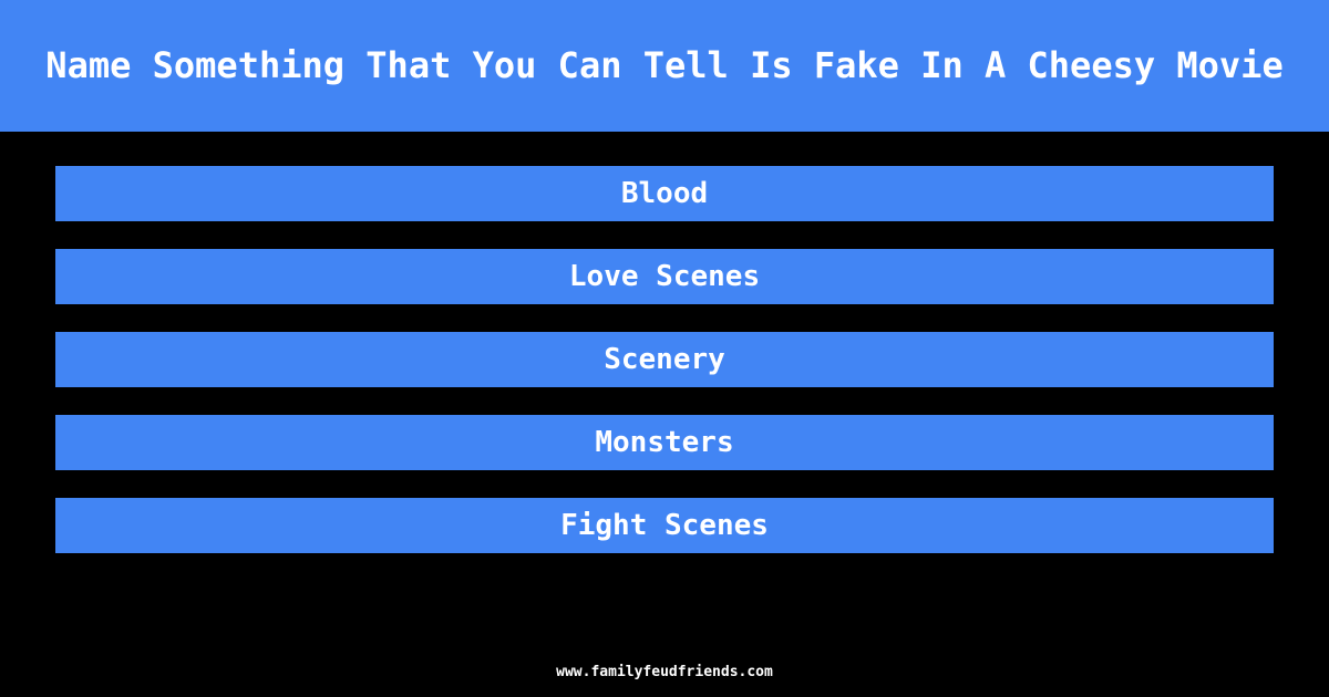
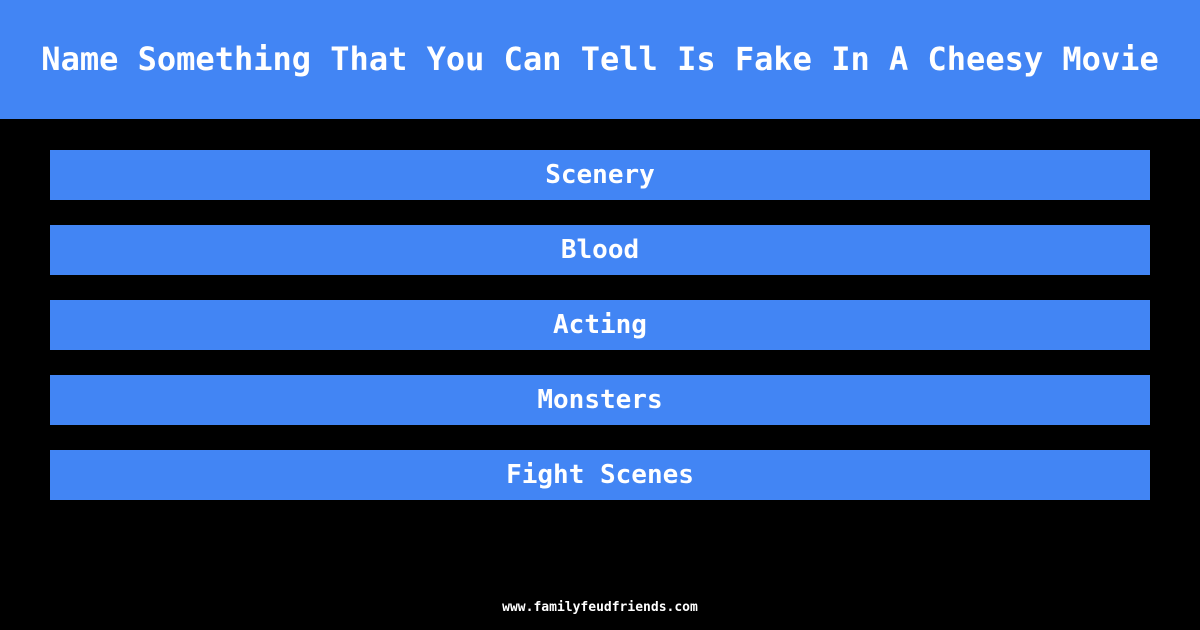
  Name Something That You Can Tell Is Fake In A Cheesy Movie
- Blood
+ Scenery
- Love Scenes
- Scenery
+ Blood
+ Acting
  Monsters
  Fight Scenes
  www.familyfeudfriends.com
